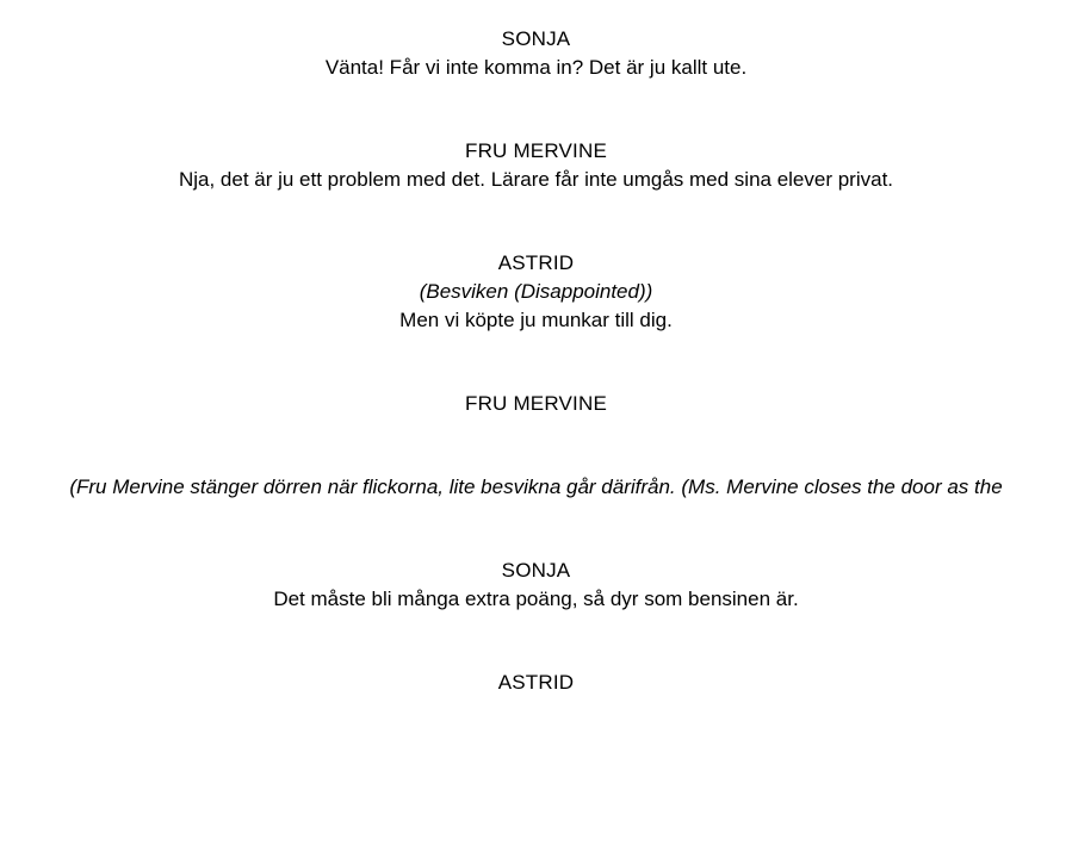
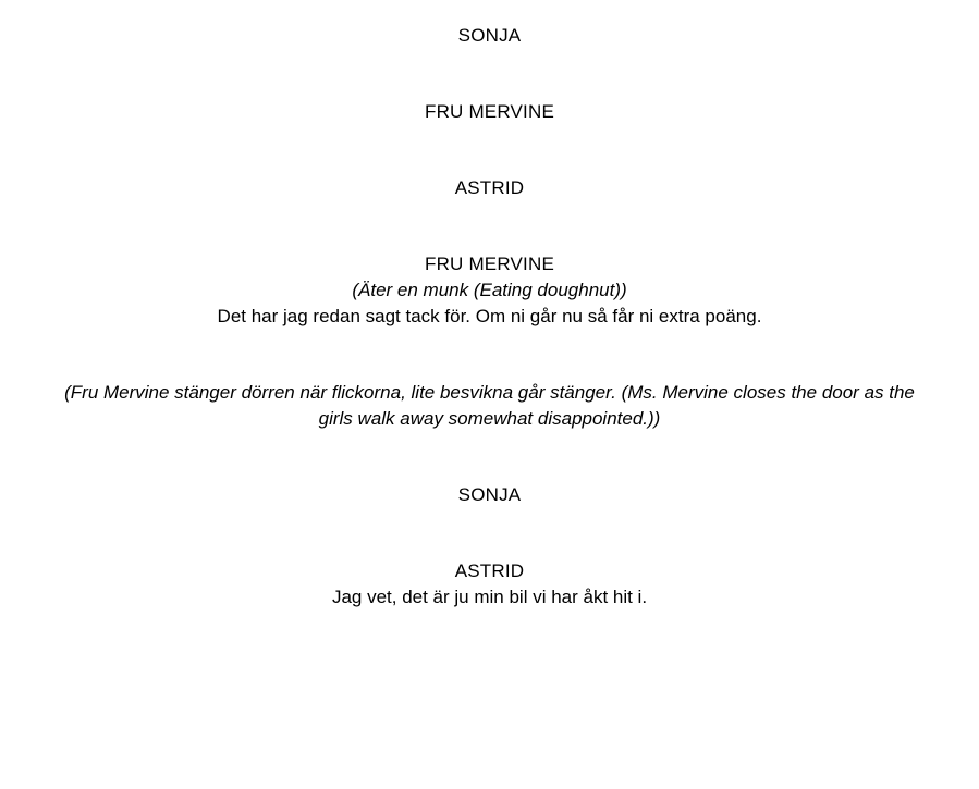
  SONJA
- Vänta! Får vi inte komma in? Det är ju kallt ute.
  FRU MERVINE
- Nja, det är ju ett problem med det. Lärare får inte umgås med sina elever privat.
  ASTRID
- (Besviken (Disappointed))
- Men vi köpte ju munkar till dig.
  FRU MERVINE
+ (Äter en munk (Eating doughnut))
+ Det har jag redan sagt tack för. Om ni går nu så får ni extra poäng.
- (Fru Mervine stänger dörren när flickorna, lite besvikna går därifrån. (Ms. Mervine closes the door as the
+ (Fru Mervine stänger dörren när flickorna, lite besvikna går stänger. (Ms. Mervine closes the door as the
+ girls walk away somewhat disappointed.))
  SONJA
- Det måste bli många extra poäng, så dyr som bensinen är.
  ASTRID
+ Jag vet, det är ju min bil vi har åkt hit i.
